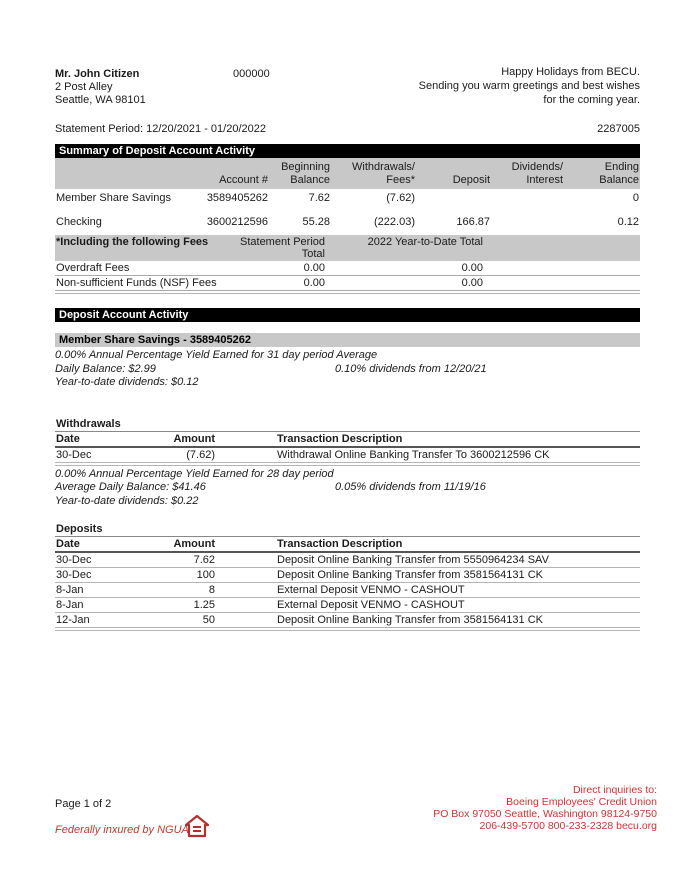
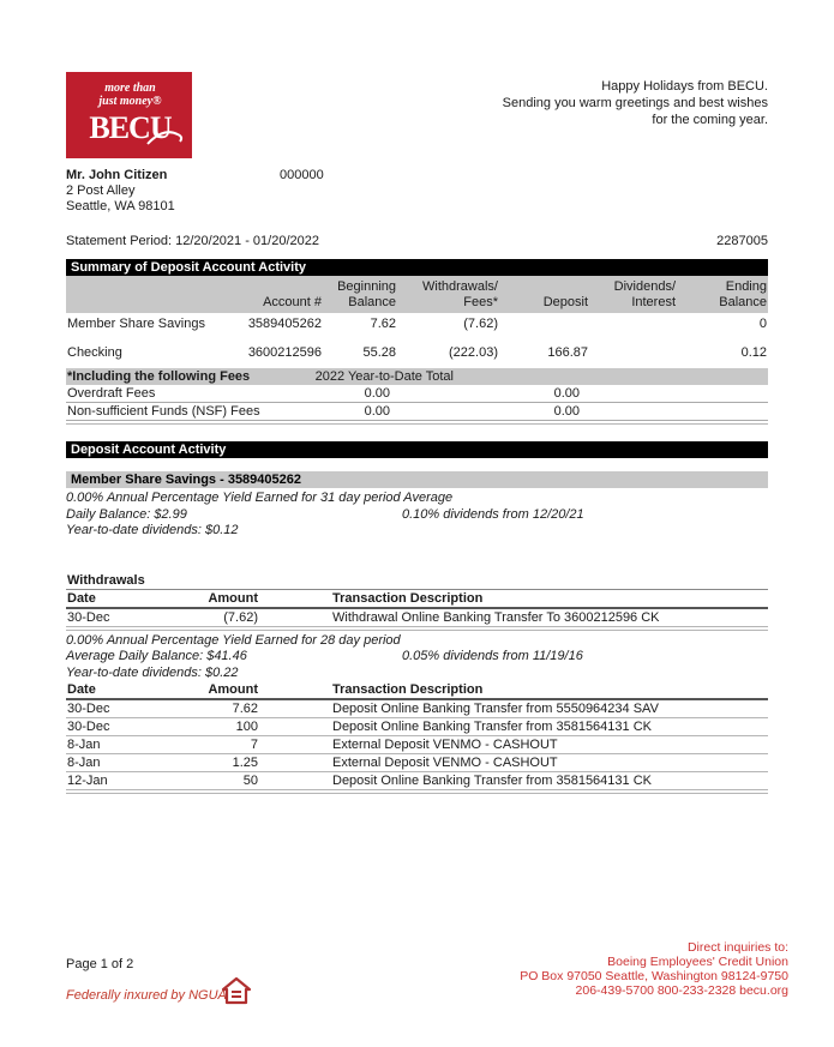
+ more than
+ just money®
+ BECU
  Happy Holidays from BECU.
  Sending you warm greetings and best wishes
  for the coming year.
  Mr. John Citizen
  000000
  2 Post Alley
  Seattle, WA 98101
  Statement Period: 12/20/2021 - 01/20/2022
  2287005
  Summary of Deposit Account Activity
  Account #
  Beginning
  Balance
  Withdrawals/
  Fees*
  Deposit
  Dividends/
  Interest
  Ending
  Balance
  Member Share Savings
  3589405262
  7.62
  (7.62)
  0
  Checking
  3600212596
  55.28
  (222.03)
  166.87
  0.12
  *Including the following Fees
- Statement Period Total
  2022 Year-to-Date Total
  Overdraft Fees
  0.00
  0.00
  Non-sufficient Funds (NSF) Fees
  0.00
  0.00
  Deposit Account Activity
  Member Share Savings - 3589405262
  0.00% Annual Percentage Yield Earned for 31 day period Average
  Daily Balance: $2.99
  0.10% dividends from 12/20/21
  Year-to-date dividends: $0.12
  Withdrawals
  Date
  Amount
  Transaction Description
  30-Dec
  (7.62)
  Withdrawal Online Banking Transfer To 3600212596 CK
  0.00% Annual Percentage Yield Earned for 28 day period
  Average Daily Balance: $41.46
  0.05% dividends from 11/19/16
  Year-to-date dividends: $0.22
- Deposits
  Date
  Amount
  Transaction Description
  30-Dec
  7.62
  Deposit Online Banking Transfer from 5550964234 SAV
  30-Dec
  100
  Deposit Online Banking Transfer from 3581564131 CK
  8-Jan
- 8
+ 7
  External Deposit VENMO - CASHOUT
  8-Jan
  1.25
  External Deposit VENMO - CASHOUT
  12-Jan
  50
  Deposit Online Banking Transfer from 3581564131 CK
  Page 1 of 2
  Federally inxured by NGUA
  Direct inquiries to:
  Boeing Employees' Credit Union
  PO Box 97050 Seattle, Washington 98124-9750
  206-439-5700 800-233-2328 becu.org
